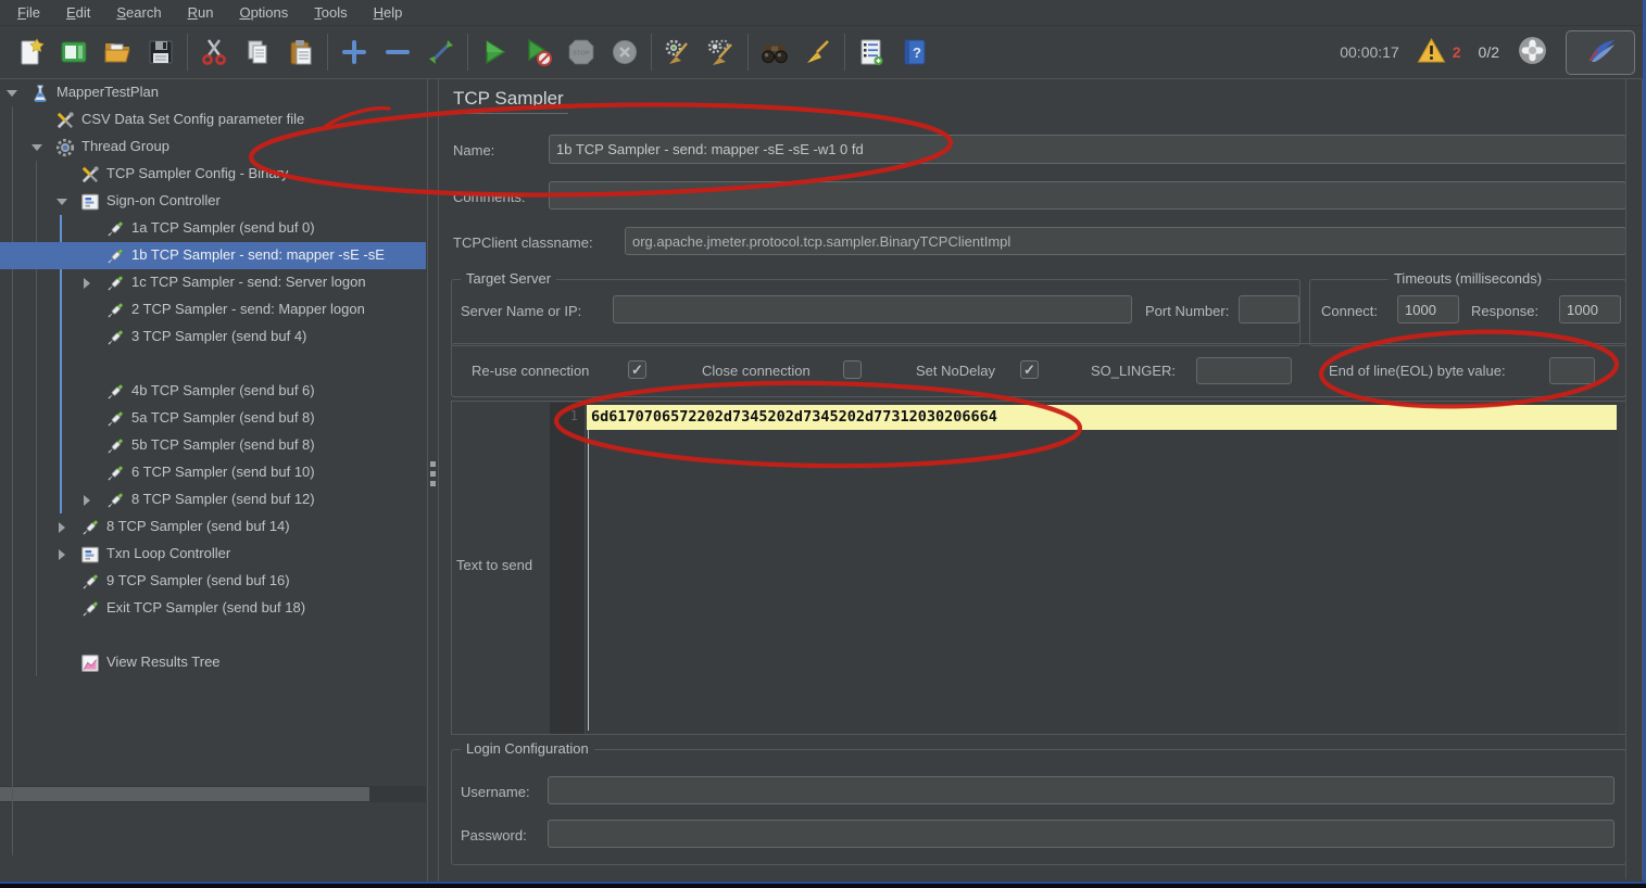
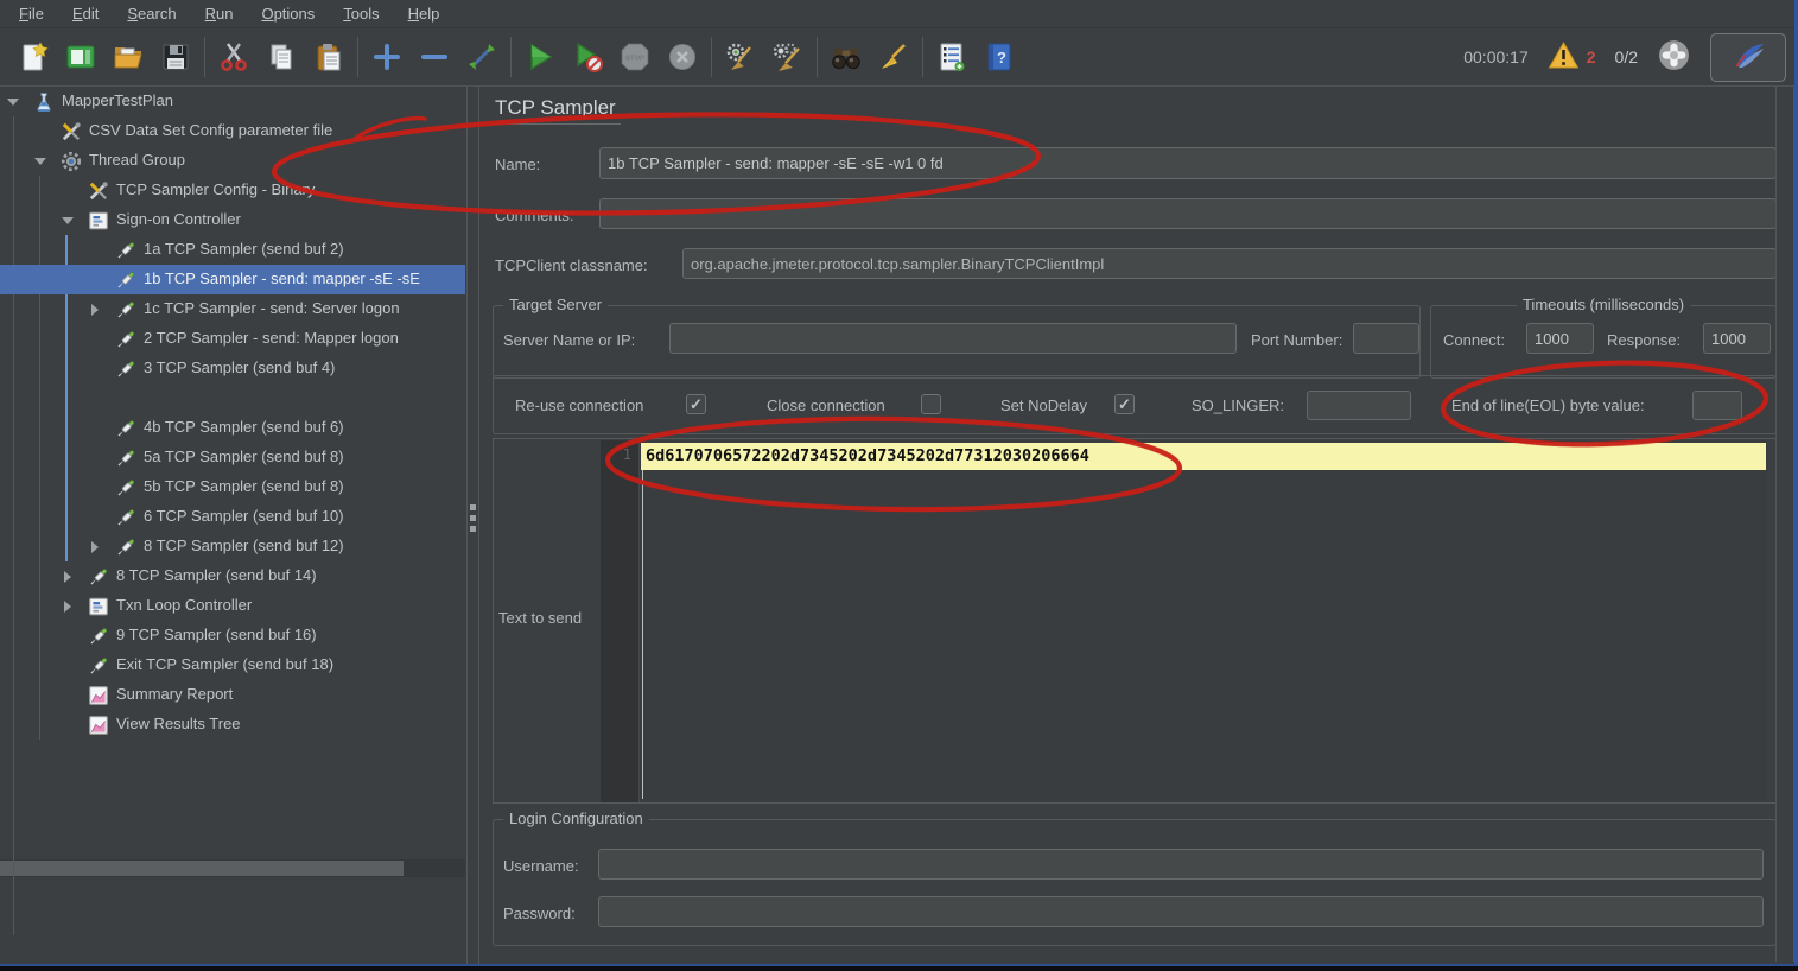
  File
  Edit
  Search
  Run
  Options
  Tools
  Help
  ?
  00:00:17
  2
  0/2
  MapperTestPlan
  CSV Data Set Config parameter file
  Thread Group
  TCP Sampler Config - Bin
  Sign-on Controller
- 1a TCP Sampler (send buf 0)
+ 1a TCP Sampler (send buf 2)
  1b TCP Sampler - send: mapper -sE -sE
  1c TCP Sampler - send: Server logon
  2 TCP Sampler - send: Mapper logon
  3 TCP Sampler (send buf 4)
  4b TCP Sampler (send buf 6)
  5a TCP Sampler (send buf 8)
  5b TCP Sampler (send buf 8)
  6 TCP Sampler (send buf 10)
  8 TCP Sampler (send buf 12)
  8 TCP Sampler (send buf 14)
  Txn Loop Controller
  9 TCP Sampler (send buf 16)
  Exit TCP Sampler (send buf 18)
+ Summary Report
  View Results Tree
  TCP Sampler
  Name:
  1b TCP Sampler - send: mapper -sE -sE -w1 0 fd
  TCPClient classname:
  org.apache.jmeter.protocol.tcp.sampler.BinaryTCPClientImpl
  Target Server
  Server Name or IP:
  Port Number:
  Timeouts (milliseconds)
  Connect:
  1000
  Response:
  1000
  Re-use connection
  Close connection
  Set NoDelay
  SO_LINGER:
  End of line(EOL) byte value:
  Text to send
  1
  6d6170706572202d7345202d7345202d77312030206664
  Login Configuration
  Username:
  Password:
